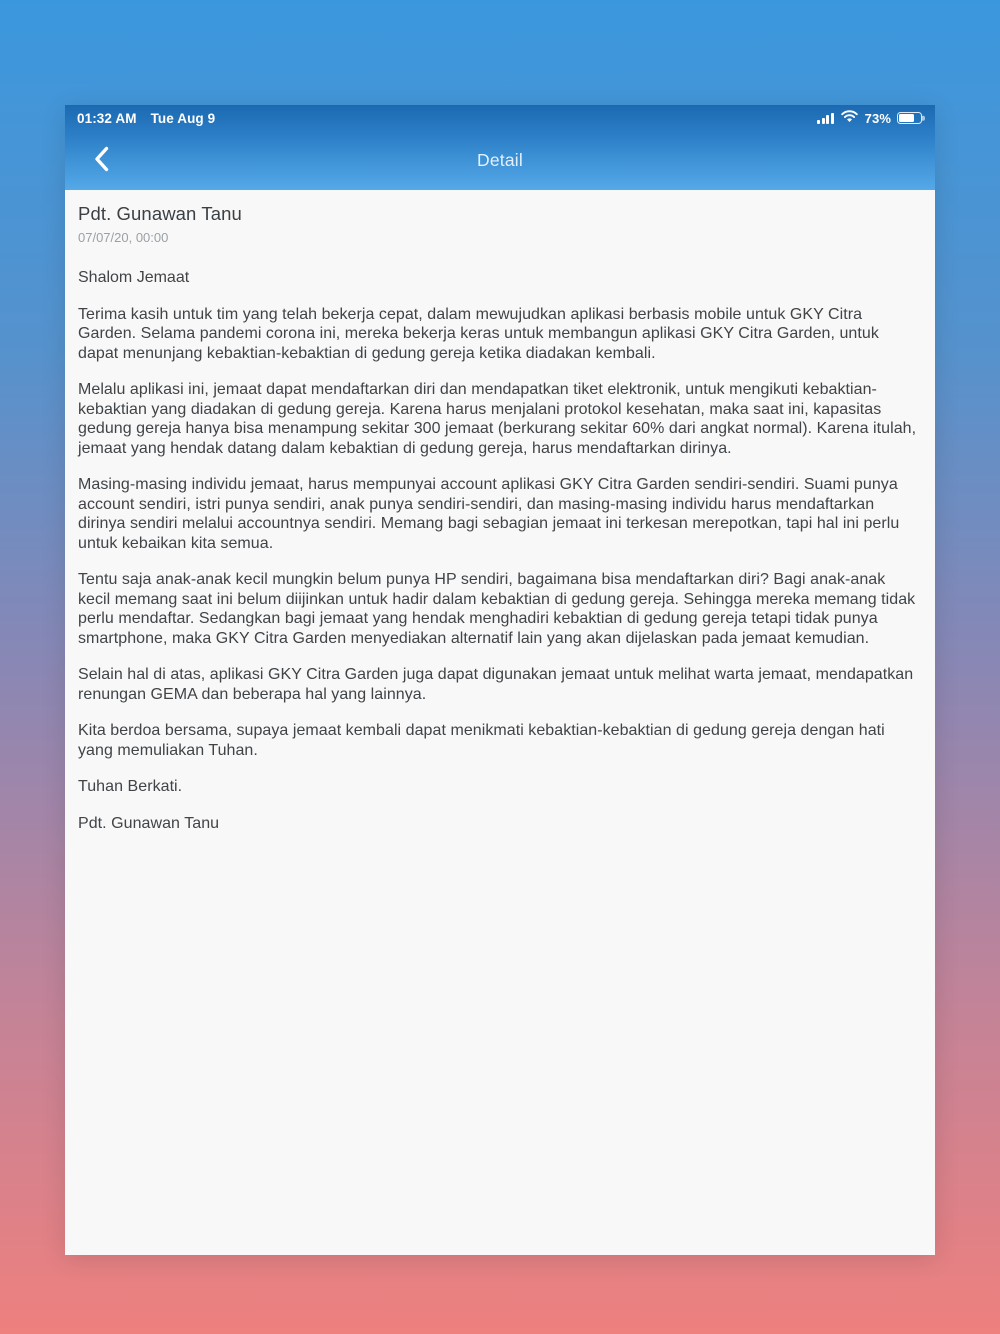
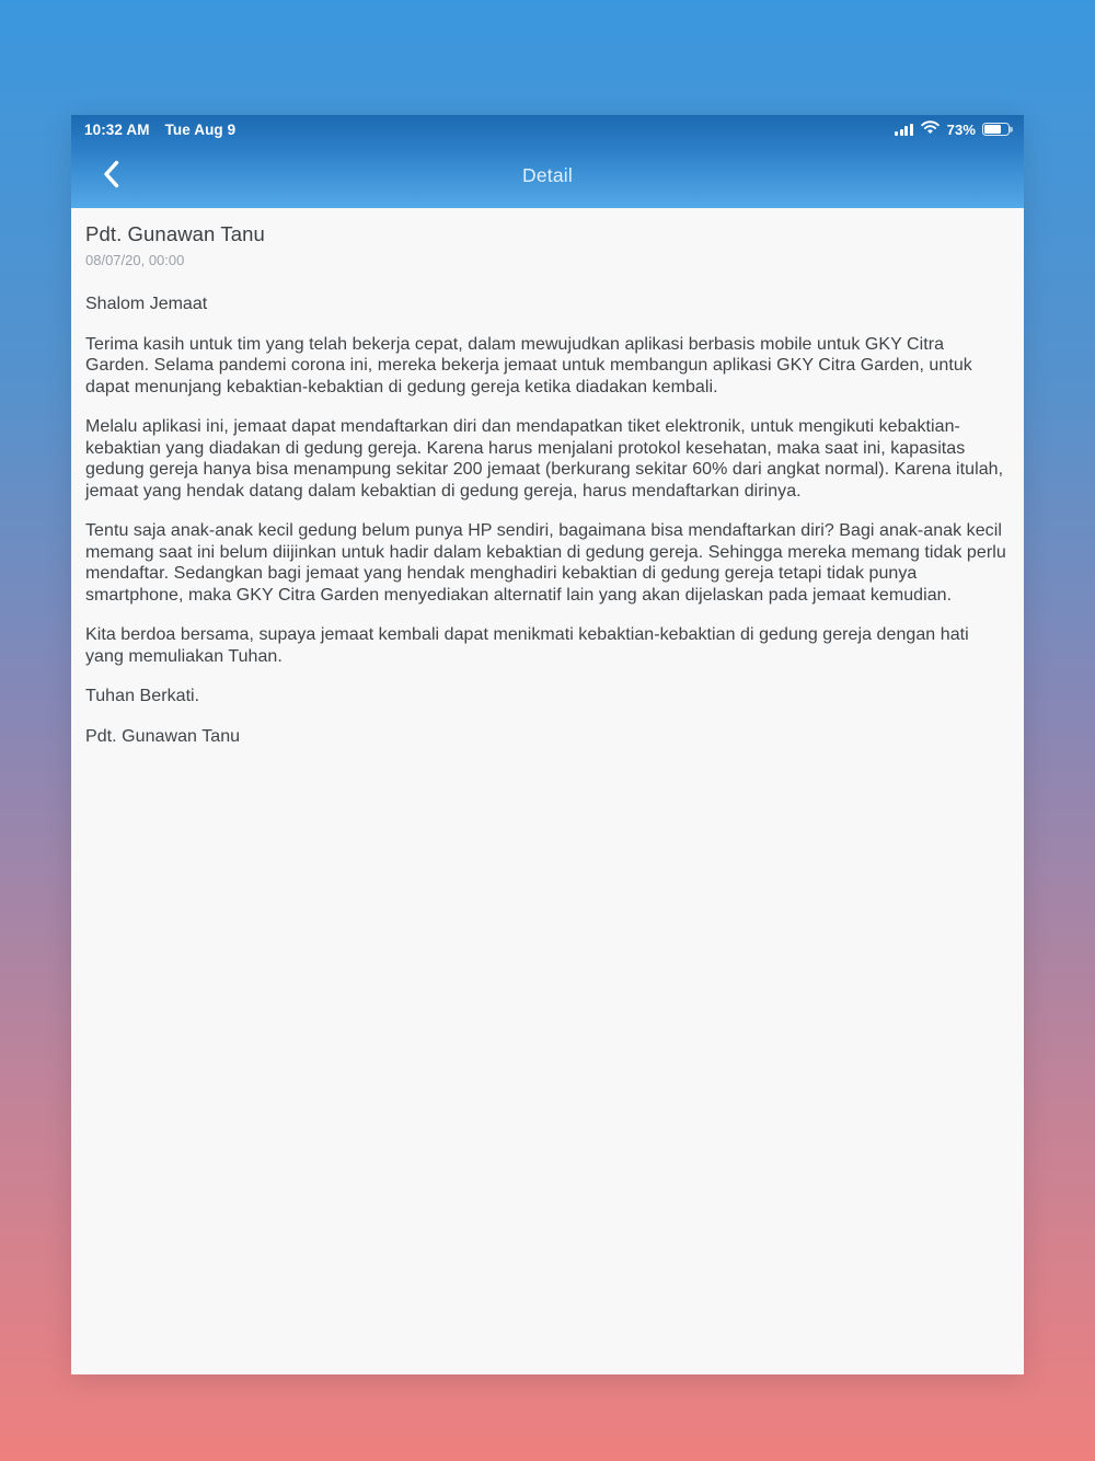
- 01:32 AM
+ 10:32 AM
  Tue Aug 9
  73%
  Detail
  Pdt. Gunawan Tanu
- 07/07/20, 00:00
+ 08/07/20, 00:00
  Shalom Jemaat
- Terima kasih untuk tim yang telah bekerja cepat, dalam mewujudkan aplikasi berbasis mobile untuk GKY Citra Garden. Selama pandemi corona ini, mereka bekerja keras untuk membangun aplikasi GKY Citra Garden, untuk dapat menunjang kebaktian-kebaktian di gedung gereja ketika diadakan kembali.
+ Terima kasih untuk tim yang telah bekerja cepat, dalam mewujudkan aplikasi berbasis mobile untuk GKY Citra Garden. Selama pandemi corona ini, mereka bekerja jemaat untuk membangun aplikasi GKY Citra Garden, untuk dapat menunjang kebaktian-kebaktian di gedung gereja ketika diadakan kembali.
- Melalu aplikasi ini, jemaat dapat mendaftarkan diri dan mendapatkan tiket elektronik, untuk mengikuti kebaktian-kebaktian yang diadakan di gedung gereja. Karena harus menjalani protokol kesehatan, maka saat ini, kapasitas gedung gereja hanya bisa menampung sekitar 300 jemaat (berkurang sekitar 60% dari angkat normal). Karena itulah, jemaat yang hendak datang dalam kebaktian di gedung gereja, harus mendaftarkan dirinya.
+ Melalu aplikasi ini, jemaat dapat mendaftarkan diri dan mendapatkan tiket elektronik, untuk mengikuti kebaktian-kebaktian yang diadakan di gedung gereja. Karena harus menjalani protokol kesehatan, maka saat ini, kapasitas gedung gereja hanya bisa menampung sekitar 200 jemaat (berkurang sekitar 60% dari angkat normal). Karena itulah, jemaat yang hendak datang dalam kebaktian di gedung gereja, harus mendaftarkan dirinya.
- Masing-masing individu jemaat, harus mempunyai account aplikasi GKY Citra Garden sendiri-sendiri. Suami punya account sendiri, istri punya sendiri, anak punya sendiri-sendiri, dan masing-masing individu harus mendaftarkan dirinya sendiri melalui accountnya sendiri. Memang bagi sebagian jemaat ini terkesan merepotkan, tapi hal ini perlu untuk kebaikan kita semua.
- Tentu saja anak-anak kecil mungkin belum punya HP sendiri, bagaimana bisa mendaftarkan diri? Bagi anak-anak kecil memang saat ini belum diijinkan untuk hadir dalam kebaktian di gedung gereja. Sehingga mereka memang tidak perlu mendaftar. Sedangkan bagi jemaat yang hendak menghadiri kebaktian di gedung gereja tetapi tidak punya smartphone, maka GKY Citra Garden menyediakan alternatif lain yang akan dijelaskan pada jemaat kemudian.
+ Tentu saja anak-anak kecil gedung belum punya HP sendiri, bagaimana bisa mendaftarkan diri? Bagi anak-anak kecil memang saat ini belum diijinkan untuk hadir dalam kebaktian di gedung gereja. Sehingga mereka memang tidak perlu mendaftar. Sedangkan bagi jemaat yang hendak menghadiri kebaktian di gedung gereja tetapi tidak punya smartphone, maka GKY Citra Garden menyediakan alternatif lain yang akan dijelaskan pada jemaat kemudian.
- Selain hal di atas, aplikasi GKY Citra Garden juga dapat digunakan jemaat untuk melihat warta jemaat, mendapatkan renungan GEMA dan beberapa hal yang lainnya.
  Kita berdoa bersama, supaya jemaat kembali dapat menikmati kebaktian-kebaktian di gedung gereja dengan hati yang memuliakan Tuhan.
  Tuhan Berkati.
  Pdt. Gunawan Tanu
